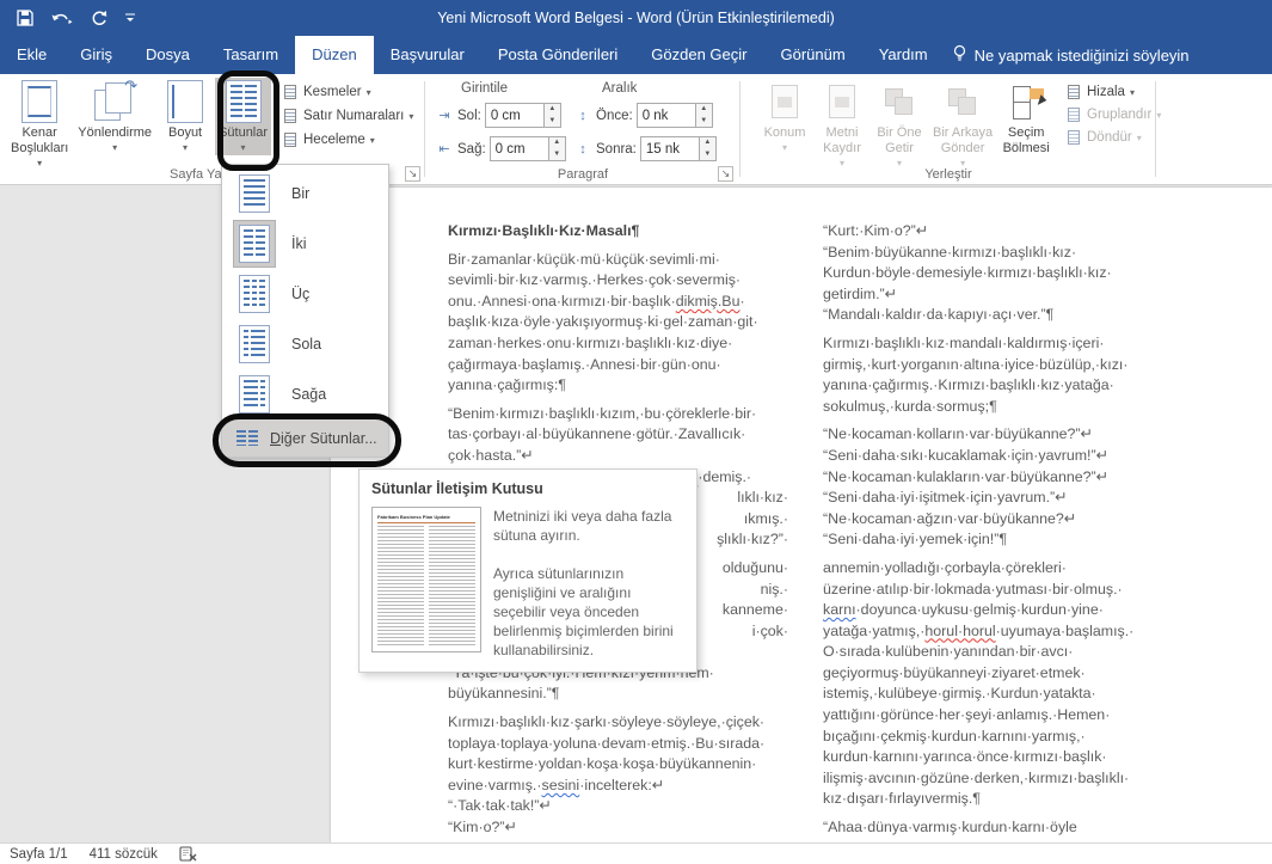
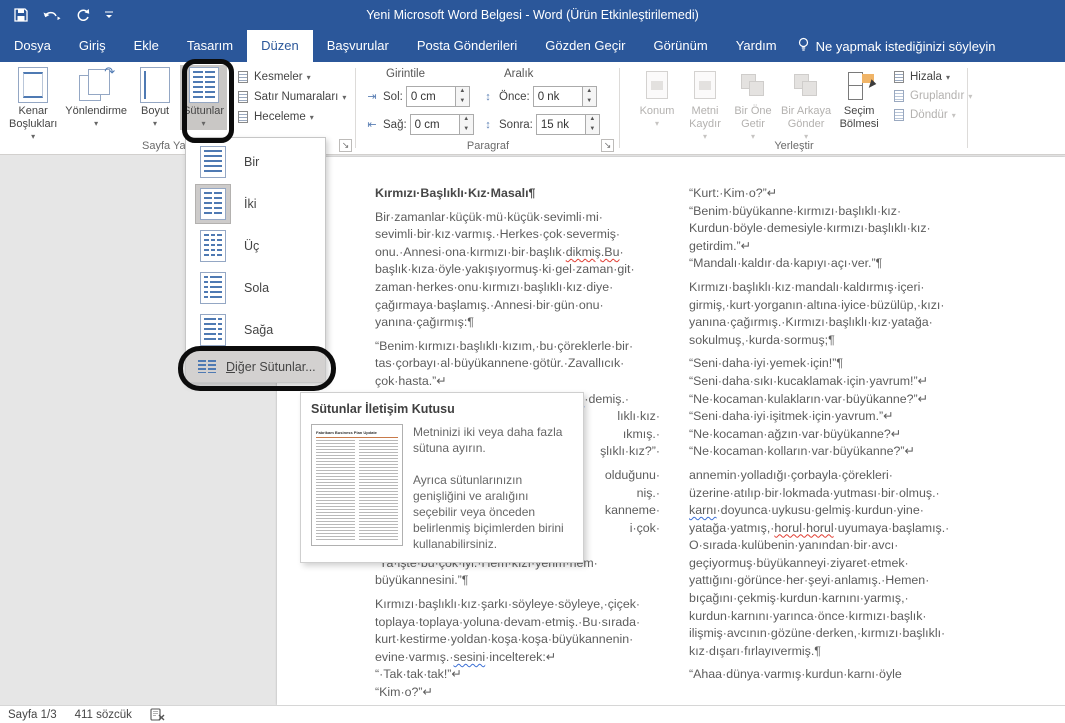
  Yeni Microsoft Word Belgesi - Word (Ürün Etkinleştirilemedi)
- Ekle
+ Dosya
  Giriş
- Dosya
+ Ekle
  Tasarım
  Düzen
  Başvurular
  Posta Gönderileri
  Gözden Geçir
  Görünüm
  Yardım
  Ne yapmak istediğinizi söyleyin
  Kenar
  Boşlukları
  ▾
  ↷
  Yönlendirme
  ▾
  Boyut
  ▾
  Sütunlar
  ▾
  Kesmeler
  ▾
  Satır Numaraları
  ▾
  Heceleme
  ▾
  Sayfa Ya
  ↘
  Girintile
  Aralık
  ⇥
  Sol:
  0 cm
  ⇤
  Sağ:
  0 cm
  ↕
  Önce:
  0 nk
  ↕
  Sonra:
  15 nk
  Paragraf
  ↘
  Konum
  ▾
  Metni
  Kaydır
  ▾
  Bir Öne
  Getir
  ▾
  Bir Arkaya
  Gönder
  ▾
  Seçim
  Bölmesi
  Hizala
  ▾
  Gruplandır
  ▾
  Döndür
  ▾
  Yerleştir
  Kırmızı·Başlıklı·Kız·Masalı¶
  Bir·zamanlar·küçük·mü·küçük·sevimli·mi·
  sevimli·bir·kız·varmış.·Herkes·çok·severmiş·
  onu.·Annesi·ona·kırmızı·bir·başlık·dikmiş.Bu·
  başlık·kıza·öyle·yakışıyormuş·ki·gel·zaman·git·
  zaman·herkes·onu·kırmızı·başlıklı·kız·diye·
  çağırmaya·başlamış.·Annesi·bir·gün·onu·
  yanına·çağırmış:¶
  “Benim·kırmızı·başlıklı·kızım,·bu·çöreklerle·bir·
  tas·çorbayı·al·büyükannene·götür.·Zavallıcık·
  çok·hasta.”↵
  lıklı·kız·
  ıkmış.·
  şlıklı·kız?”·
  olduğunu·
  niş.·
  kanneme·
  i·çok·
  büyükannesini.”¶
  Kırmızı·başlıklı·kız·şarkı·söyleye·söyleye,·çiçek·
  toplaya·toplaya·yoluna·devam·etmiş.·Bu·sırada·
  kurt·kestirme·yoldan·koşa·koşa·büyükannenin·
  evine·varmış.·sesini·incelterek:↵
  “·Tak·tak·tak!”↵
  “Kim·o?”↵
  “Kurt:·Kim·o?”↵
  “Benim·büyükanne·kırmızı·başlıklı·kız·
  Kurdun·böyle·demesiyle·kırmızı·başlıklı·kız·
  getirdim.”↵
  “Mandalı·kaldır·da·kapıyı·açı·ver.”¶
  Kırmızı·başlıklı·kız·mandalı·kaldırmış·içeri·
  girmiş,·kurt·yorganın·altına·iyice·büzülüp,·kızı·
  yanına·çağırmış.·Kırmızı·başlıklı·kız·yatağa·
  sokulmuş,·kurda·sormuş;¶
- “Ne·kocaman·kolların·var·büyükanne?”↵
+ “Seni·daha·iyi·yemek·için!”¶
  “Seni·daha·sıkı·kucaklamak·için·yavrum!”↵
  “Ne·kocaman·kulakların·var·büyükanne?”↵
  “Seni·daha·iyi·işitmek·için·yavrum.”↵
  “Ne·kocaman·ağzın·var·büyükanne?↵
- “Seni·daha·iyi·yemek·için!”¶
+ “Ne·kocaman·kolların·var·büyükanne?”↵
  annemin·yolladığı·çorbayla·çörekleri·
  üzerine·atılıp·bir·lokmada·yutması·bir·olmuş.·
  karnı·doyunca·uykusu·gelmiş·kurdun·yine·
  yatağa·yatmış,·horul·horul·uyumaya·başlamış.·
  O·sırada·kulübenin·yanından·bir·avcı·
  geçiyormuş·büyükanneyi·ziyaret·etmek·
- istemiş,·kulübeye·girmiş.·Kurdun·yatakta·
  yattığını·görünce·her·şeyi·anlamış.·Hemen·
  bıçağını·çekmiş·kurdun·karnını·yarmış,·
  kurdun·karnını·yarınca·önce·kırmızı·başlık·
  ilişmiş·avcının·gözüne·derken,·kırmızı·başlıklı·
  kız·dışarı·fırlayıvermiş.¶
  “Ahaa·dünya·varmış·kurdun·karnı·öyle
  Bir
  İki
  Üç
  Sola
  Sağa
  Diğer Sütunlar...
  Sütunlar İletişim Kutusu
  Metninizi iki veya daha fazla sütuna ayırın.
  Ayrıca sütunlarınızın genişliğini ve aralığını seçebilir veya önceden belirlenmiş biçimlerden birini kullanabilirsiniz.
- Sayfa 1/1
+ Sayfa 1/3
  411 sözcük
